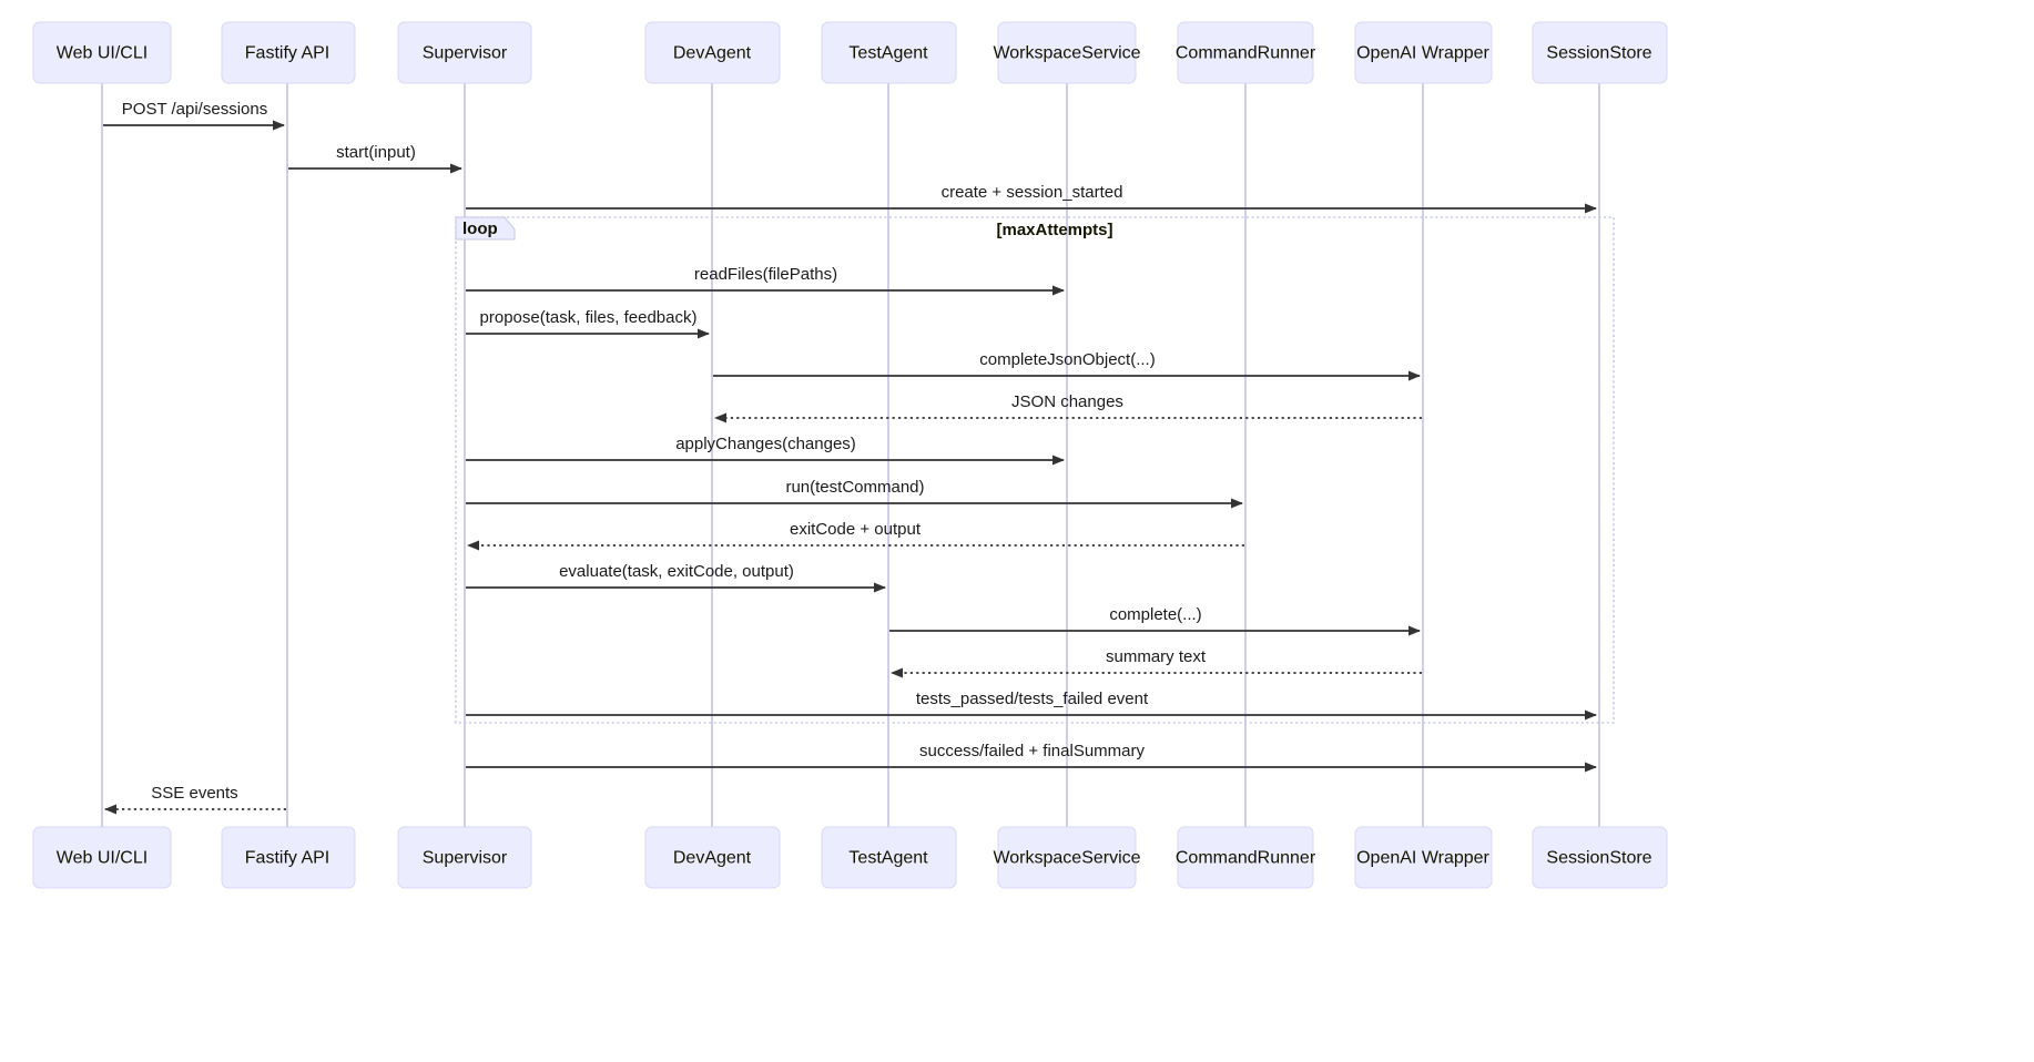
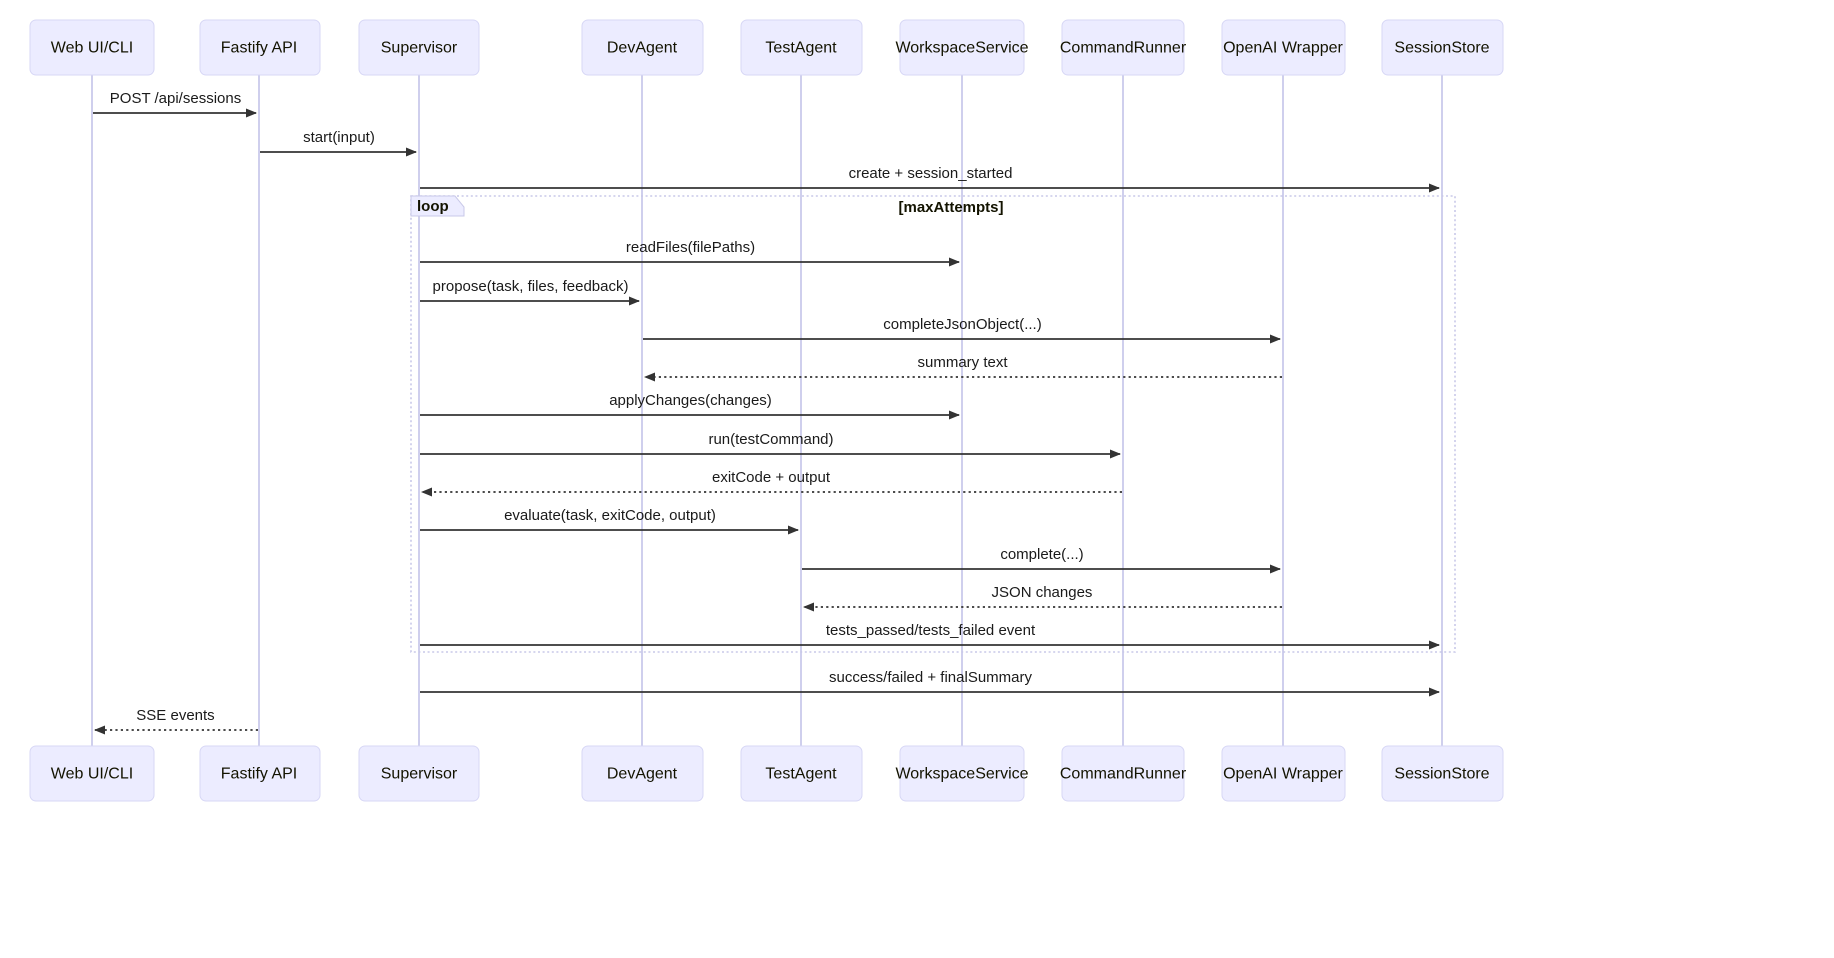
  loop
  [maxAttempts]
  POST /api/sessions
  start(input)
  create + session_started
  readFiles(filePaths)
  propose(task, files, feedback)
  completeJsonObject(...)
- JSON changes
+ summary text
  applyChanges(changes)
  run(testCommand)
  exitCode + output
  evaluate(task, exitCode, output)
  complete(...)
- summary text
+ JSON changes
  tests_passed/tests_failed event
  success/failed + finalSummary
  SSE events
  Web UI/CLI
  Fastify API
  Supervisor
  DevAgent
  TestAgent
  WorkspaceService
  CommandRunner
  OpenAI Wrapper
  SessionStore
  Web UI/CLI
  Fastify API
  Supervisor
  DevAgent
  TestAgent
  WorkspaceService
  CommandRunner
  OpenAI Wrapper
  SessionStore
